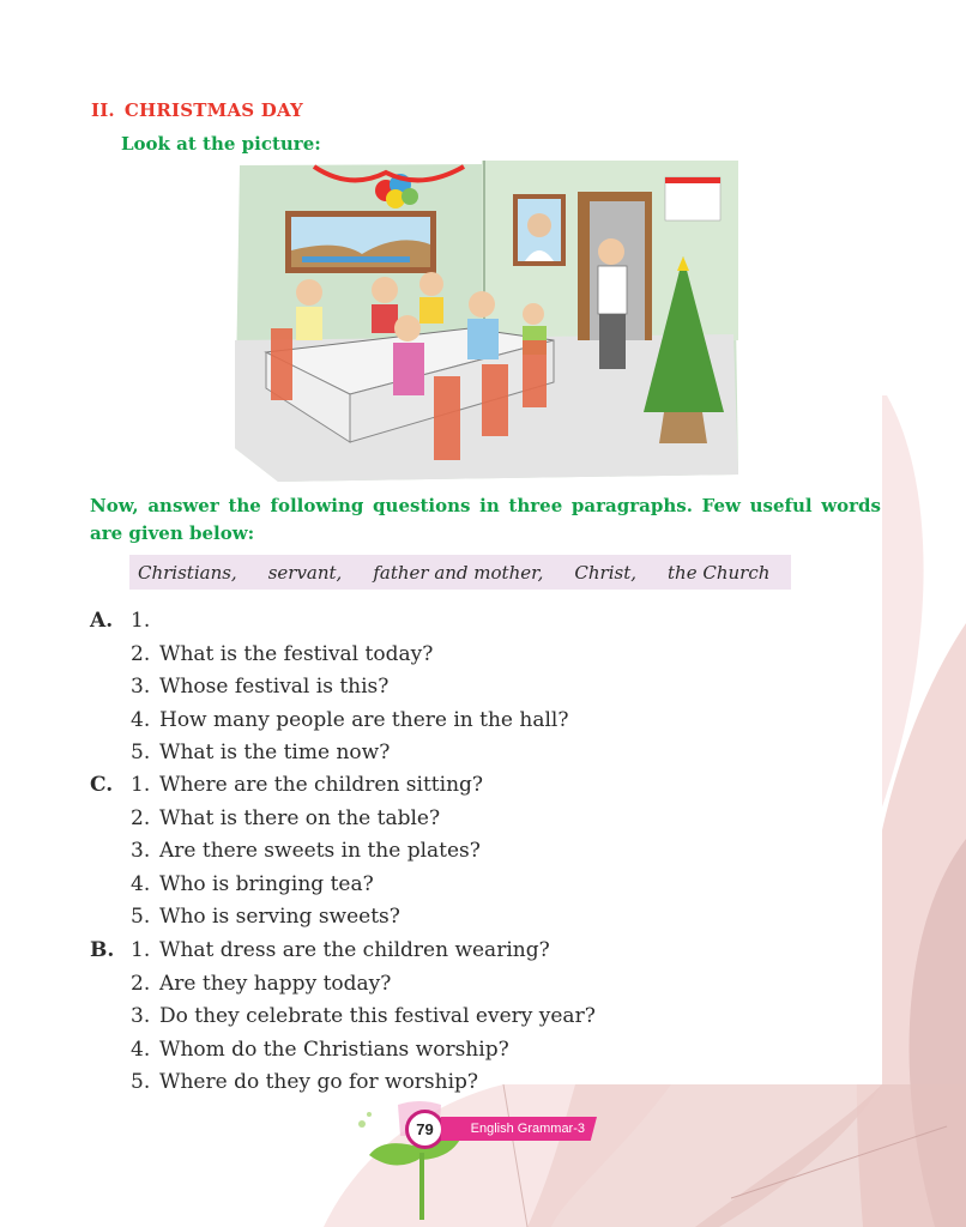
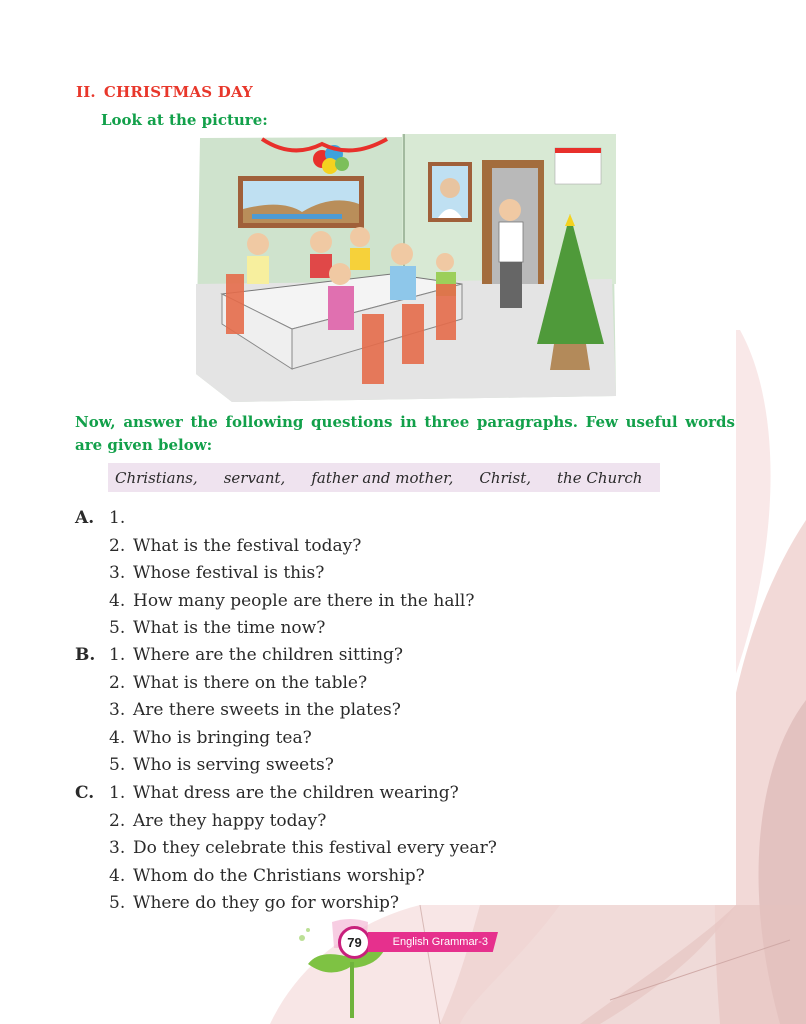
  II. CHRISTMAS DAY
  Look at the picture:
  Now, answer the following questions in three paragraphs. Few useful words are given below:
  Christians,
  servant,
  father and mother,
  Christ,
  the Church
  A.
  1.
  2.
  What is the festival today?
  3.
  Whose festival is this?
  4.
  How many people are there in the hall?
  5.
  What is the time now?
- C.
+ B.
  1.
  Where are the children sitting?
  2.
  What is there on the table?
  3.
  Are there sweets in the plates?
  4.
  Who is bringing tea?
  5.
  Who is serving sweets?
- B.
+ C.
  1.
  What dress are the children wearing?
  2.
  Are they happy today?
  3.
  Do they celebrate this festival every year?
  4.
  Whom do the Christians worship?
  5.
  Where do they go for worship?
  79
  English Grammar-3
